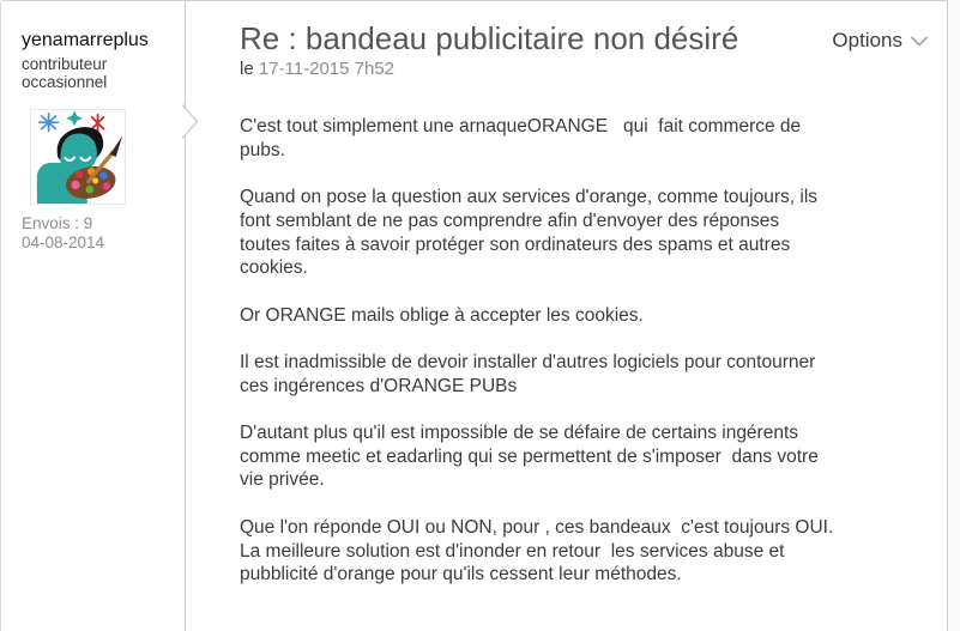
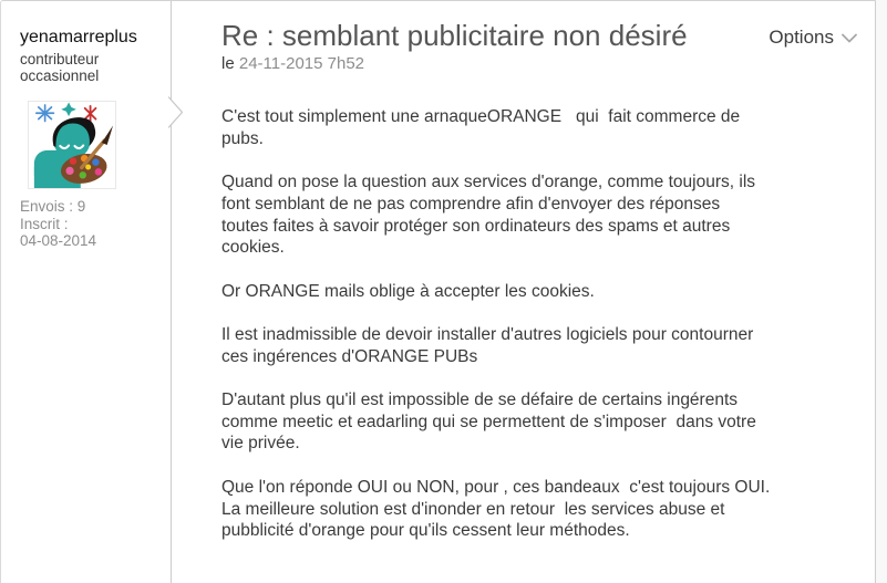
  yenamarreplus
  contributeur occasionnel
  Envois : 9
+ Inscrit :
  04-08-2014
- Re : bandeau publicitaire non désiré
+ Re : semblant publicitaire non désiré
  Options
- le 17-11-2015 7h52
+ le 24-11-2015 7h52
  C'est tout simplement une arnaqueORANGE qui fait commerce de
  pubs.
  Quand on pose la question aux services d'orange, comme toujours, ils
  font semblant de ne pas comprendre afin d'envoyer des réponses
  toutes faites à savoir protéger son ordinateurs des spams et autres
  cookies.
  Or ORANGE mails oblige à accepter les cookies.
  Il est inadmissible de devoir installer d'autres logiciels pour contourner
  ces ingérences d'ORANGE PUBs
  D'autant plus qu'il est impossible de se défaire de certains ingérents
  comme meetic et eadarling qui se permettent de s'imposer dans votre
  vie privée.
  Que l'on réponde OUI ou NON, pour , ces bandeaux c'est toujours OUI.
  La meilleure solution est d'inonder en retour les services abuse et
  pubblicité d'orange pour qu'ils cessent leur méthodes.
